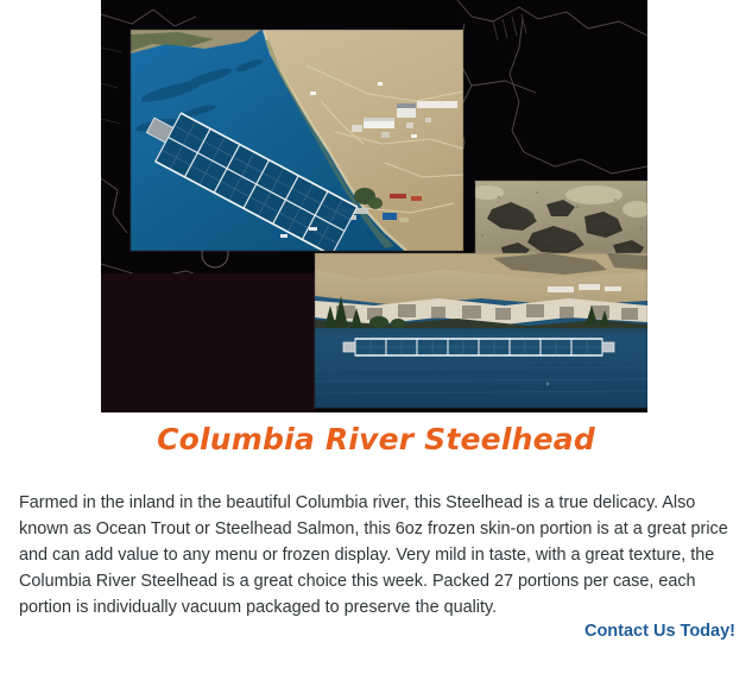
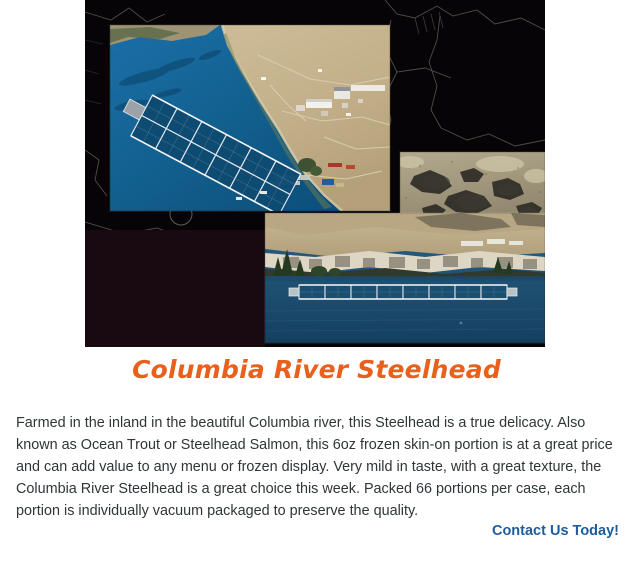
  Columbia River Steelhead
- Farmed in the inland in the beautiful Columbia river, this Steelhead is a true delicacy. Also known as Ocean Trout or Steelhead Salmon, this 6oz frozen skin-on portion is at a great price and can add value to any menu or frozen display. Very mild in taste, with a great texture, the Columbia River Steelhead is a great choice this week. Packed 27 portions per case, each portion is individually vacuum packaged to preserve the quality.
+ Farmed in the inland in the beautiful Columbia river, this Steelhead is a true delicacy. Also known as Ocean Trout or Steelhead Salmon, this 6oz frozen skin-on portion is at a great price and can add value to any menu or frozen display. Very mild in taste, with a great texture, the Columbia River Steelhead is a great choice this week. Packed 66 portions per case, each portion is individually vacuum packaged to preserve the quality.
  Contact Us Today!
